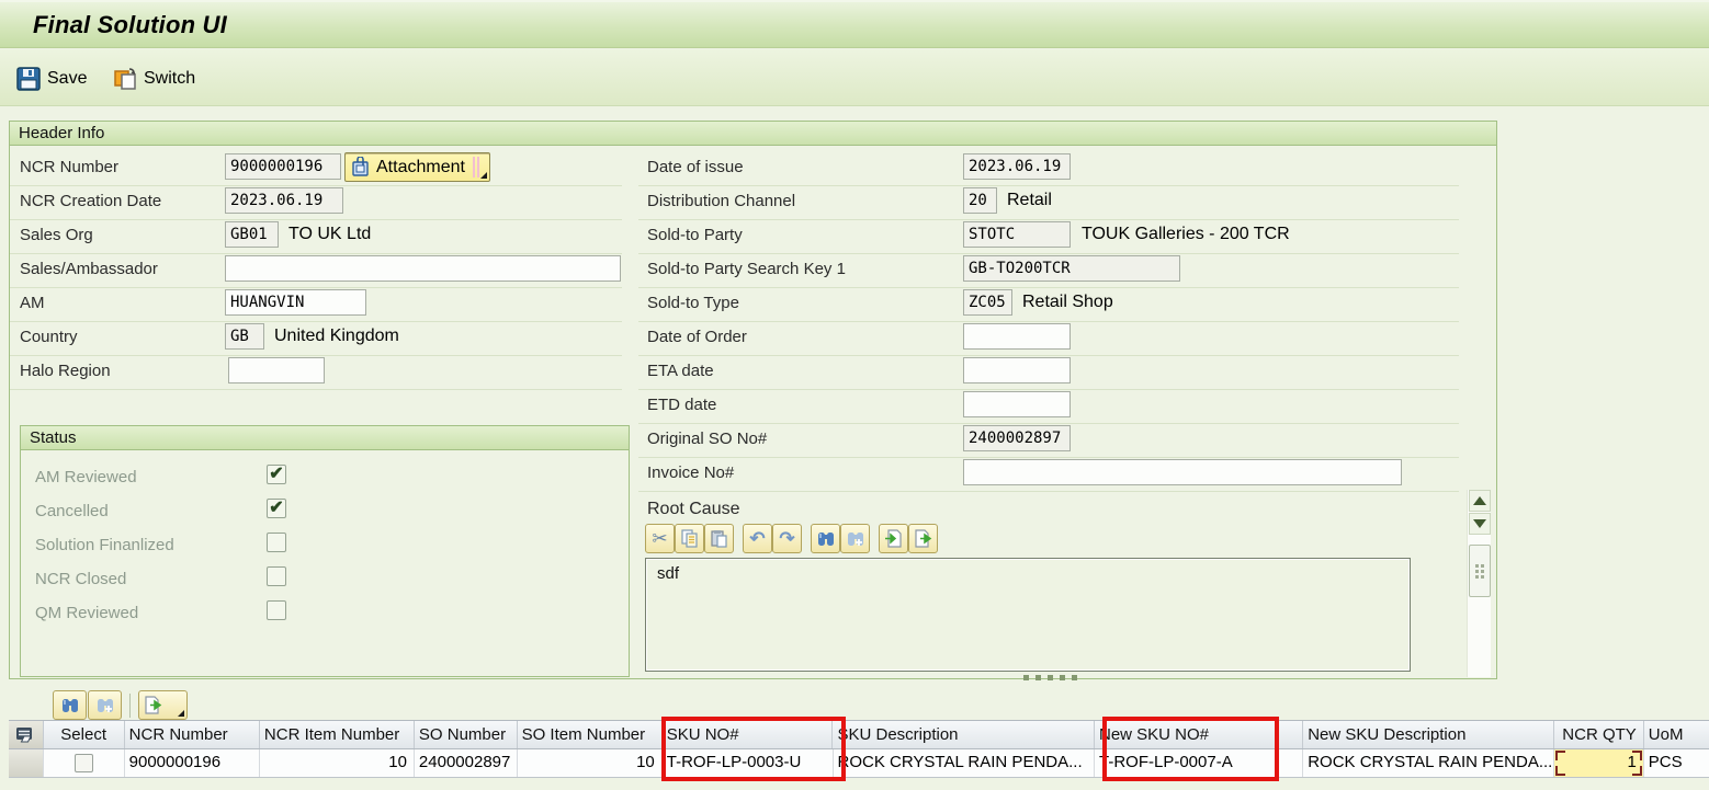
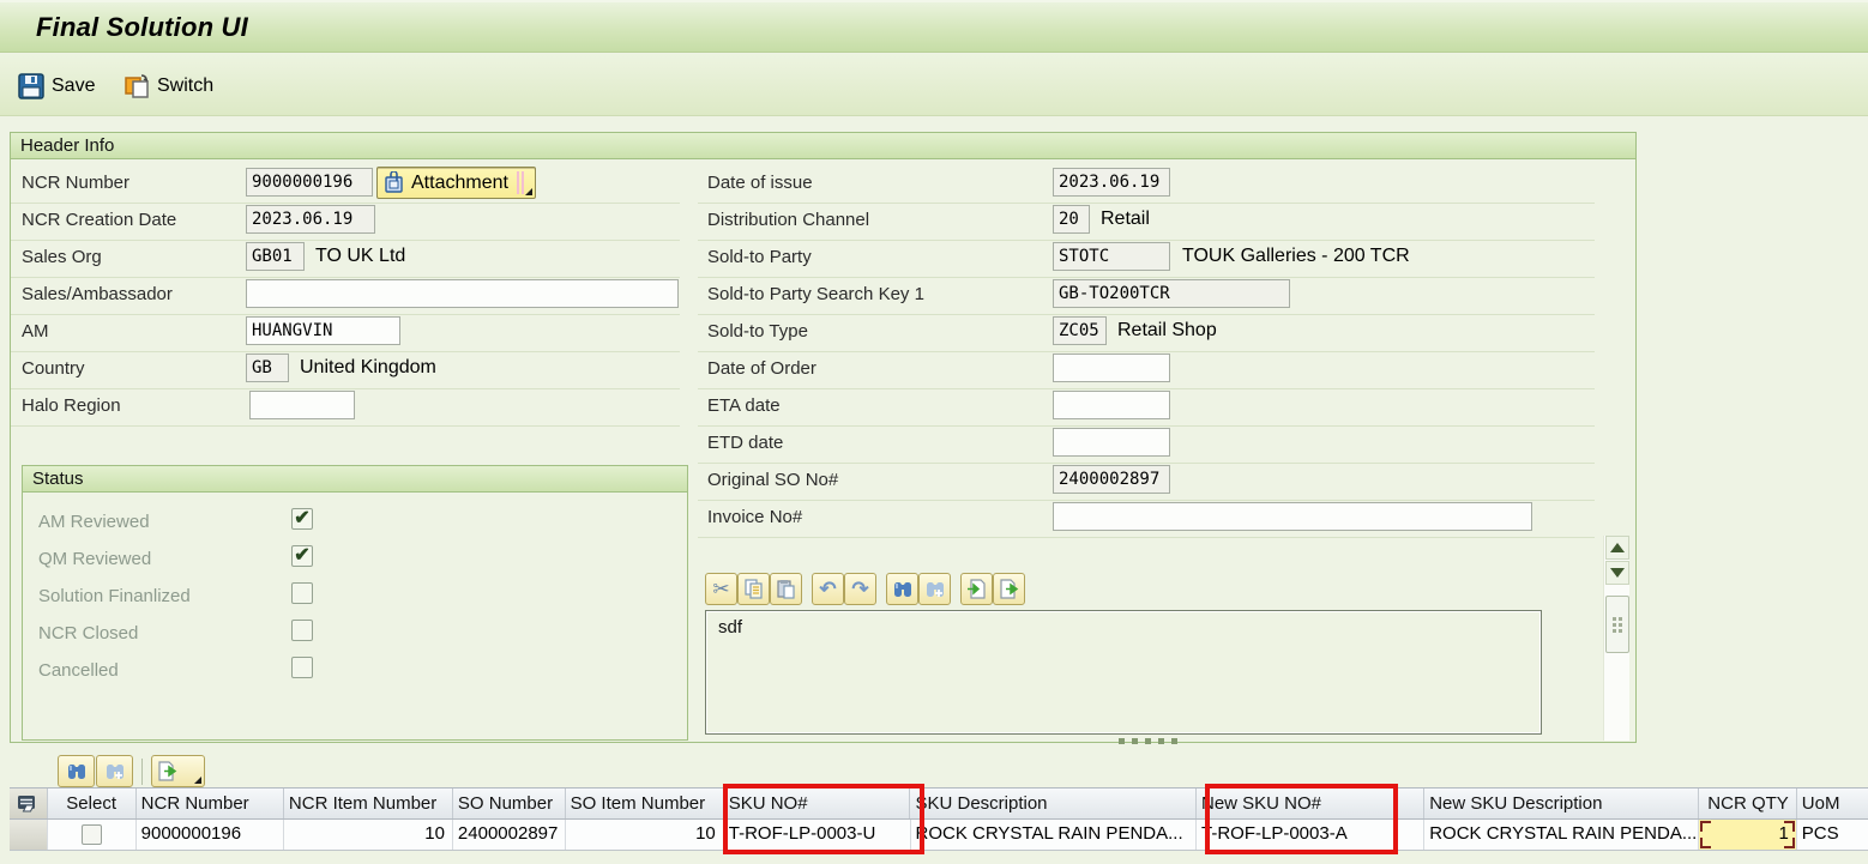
  Final Solution UI
  Save
  Switch
  Header Info
  NCR Number
  9000000196
  Attachment
  NCR Creation Date
  2023.06.19
  Sales Org
  GB01
  TO UK Ltd
  Sales/Ambassador
  AM
  HUANGVIN
  Country
  GB
  United Kingdom
  Halo Region
  Status
  AM Reviewed
  ✔
- Cancelled
+ QM Reviewed
  ✔
  Solution Finanlized
  NCR Closed
- QM Reviewed
+ Cancelled
  Date of issue
  2023.06.19
  Distribution Channel
  20
  Retail
  Sold-to Party
  STOTC
  TOUK Galleries - 200 TCR
  Sold-to Party Search Key 1
  GB-TO200TCR
  Sold-to Type
  ZC05
  Retail Shop
  Date of Order
  ETA date
  ETD date
  Original SO No#
  2400002897
  Invoice No#
- Root Cause
  ✂
  ↶
  ↷
  sdf
  Select
  NCR Number
  NCR Item Number
  SO Number
  SO Item Number
  SKU NO#
  SKU Description
  New SKU NO#
  New SKU Description
  NCR QTY
  UoM
  9000000196
  10
  2400002897
  10
  T-ROF-LP-0003-U
  ROCK CRYSTAL RAIN PENDA...
- T-ROF-LP-0007-A
+ T-ROF-LP-0003-A
  ROCK CRYSTAL RAIN PENDA...
  1
  PCS
